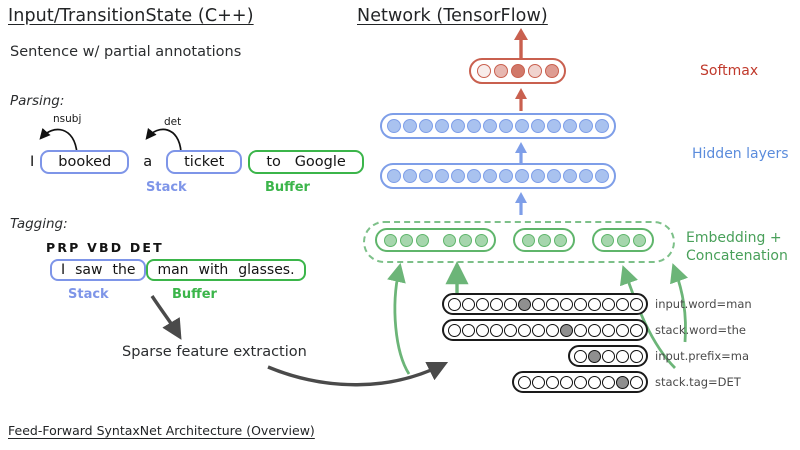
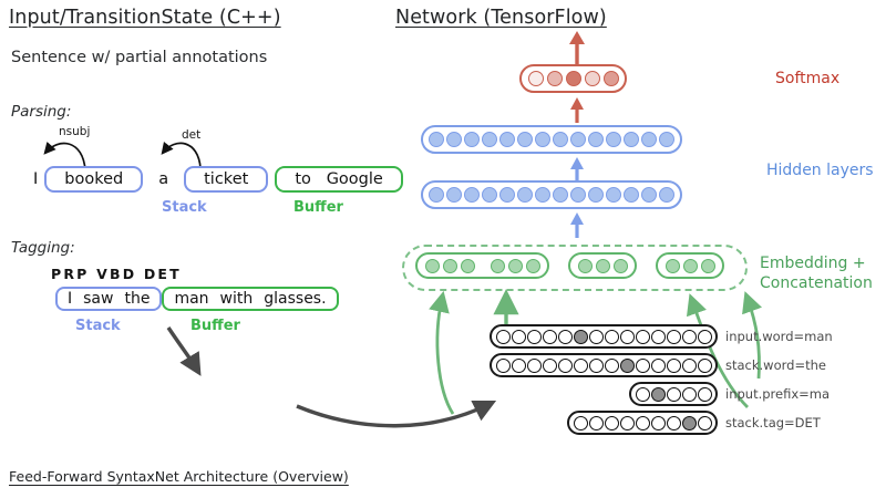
  Input/TransitionState (C++)
  Sentence w/ partial annotations
  Parsing:
  nsubj
  det
  I
  booked
  a
  ticket
  to Google
  Stack
  Buffer
  Tagging:
  PRP VBD DET
  I
  saw
  the
  man
  with
  glasses.
  Stack
  Buffer
- Sparse feature extraction
  Network (TensorFlow)
  Softmax
  Hidden layers
  Embedding +
  Concatenation
  input.word=man
  stack.word=the
  input.prefix=ma
  stack.tag=DET
  Feed-Forward SyntaxNet Architecture (Overview)
